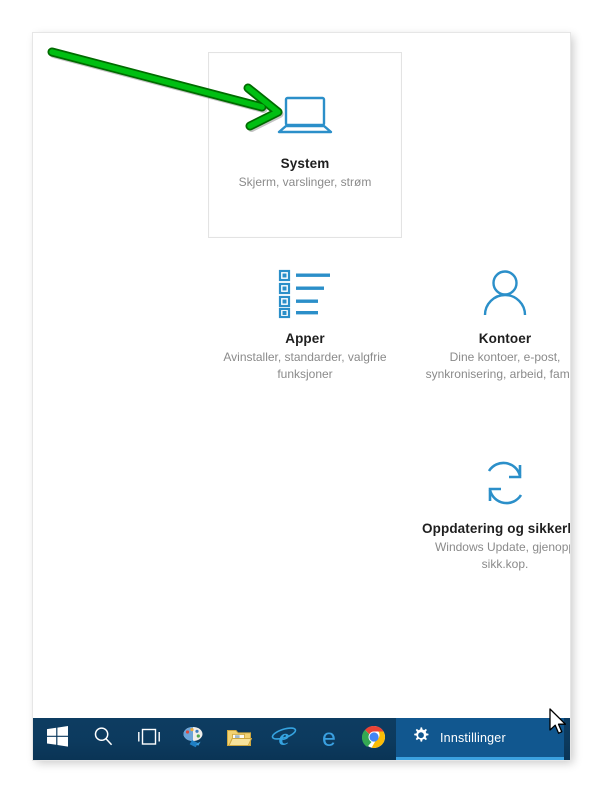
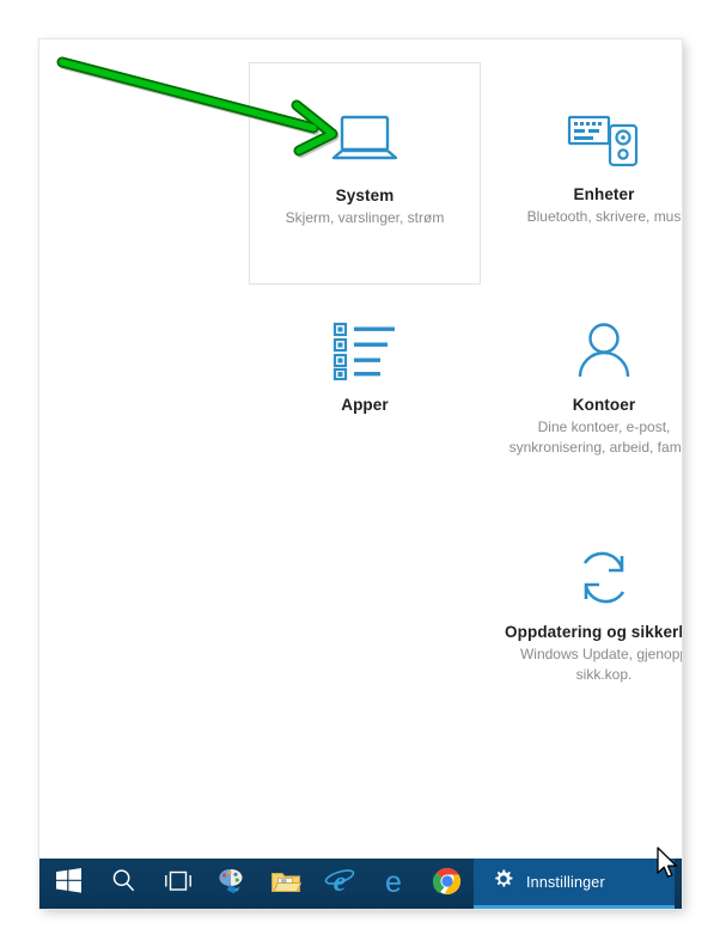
  System
  Skjerm, varslinger, strøm
+ Enheter
+ Bluetooth, skrivere, mus
  Apper
- Avinstaller, standarder, valgfrie funksjoner
  Kontoer
  Dine kontoer, e-post, synkronisering, arbeid, fam
  Oppdatering og sikker
  Windows Update, gjenop sikk.kop.
  e
  Innstillinger
